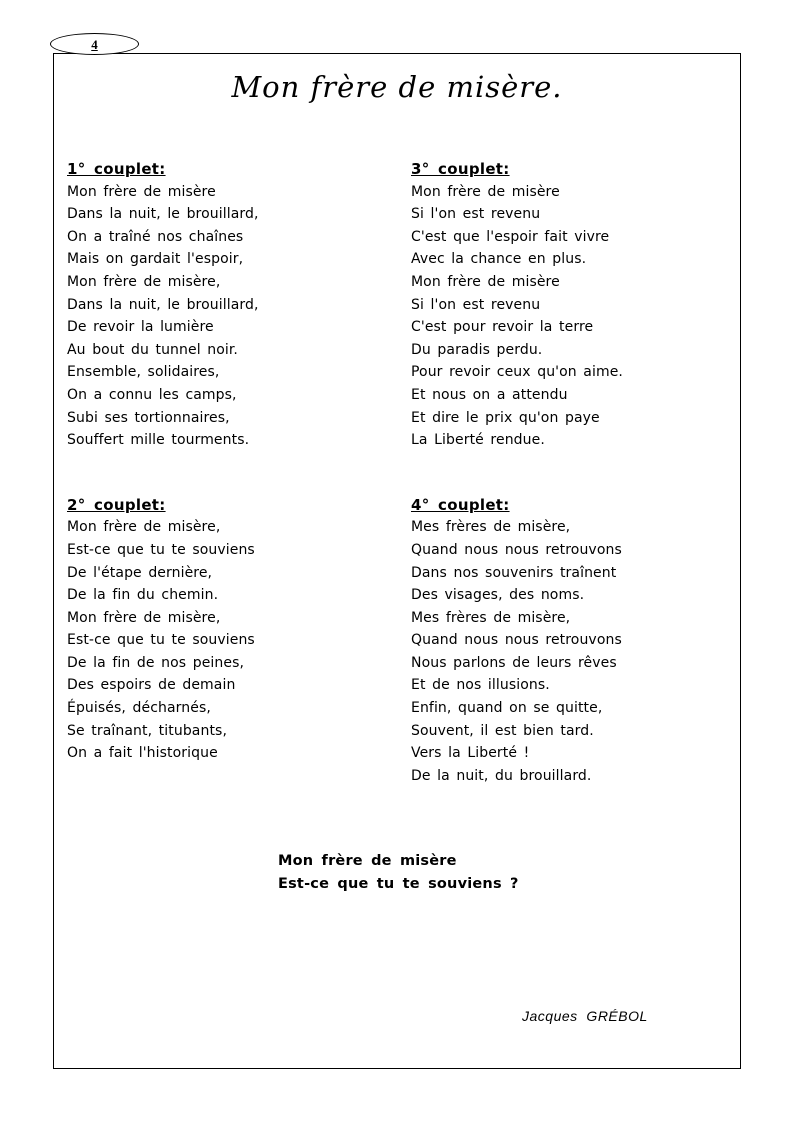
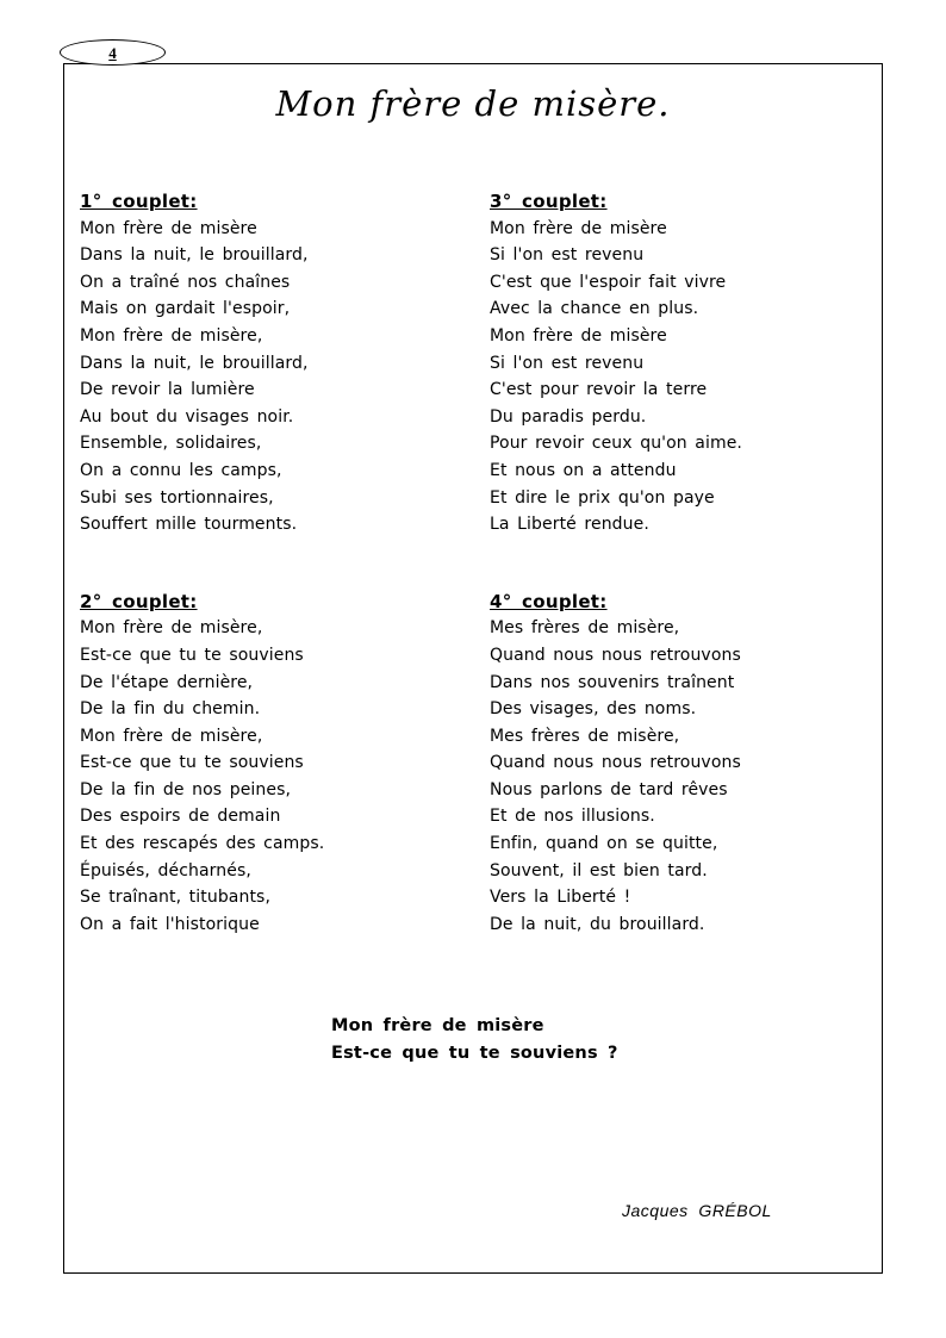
  4
  Mon frère de misère.
  1° couplet:
  Mon frère de misère
  Dans la nuit, le brouillard,
  On a traîné nos chaînes
  Mais on gardait l'espoir,
  Mon frère de misère,
  Dans la nuit, le brouillard,
  De revoir la lumière
- Au bout du tunnel noir.
+ Au bout du visages noir.
  Ensemble, solidaires,
  On a connu les camps,
  Subi ses tortionnaires,
  Souffert mille tourments.
  2° couplet:
  Mon frère de misère,
  Est-ce que tu te souviens
  De l'étape dernière,
  De la fin du chemin.
  Mon frère de misère,
  Est-ce que tu te souviens
  De la fin de nos peines,
  Des espoirs de demain
+ Et des rescapés des camps.
  Épuisés, décharnés,
  Se traînant, titubants,
  On a fait l'historique
  3° couplet:
  Mon frère de misère
  Si l'on est revenu
  C'est que l'espoir fait vivre
  Avec la chance en plus.
  Mon frère de misère
  Si l'on est revenu
  C'est pour revoir la terre
  Du paradis perdu.
  Pour revoir ceux qu'on aime.
  Et nous on a attendu
  Et dire le prix qu'on paye
  La Liberté rendue.
  4° couplet:
  Mes frères de misère,
  Quand nous nous retrouvons
  Dans nos souvenirs traînent
  Des visages, des noms.
  Mes frères de misère,
  Quand nous nous retrouvons
- Nous parlons de leurs rêves
+ Nous parlons de tard rêves
  Et de nos illusions.
  Enfin, quand on se quitte,
  Souvent, il est bien tard.
  Vers la Liberté !
  De la nuit, du brouillard.
  Mon frère de misère
  Est-ce que tu te souviens ?
  Jacques GRÉBOL
